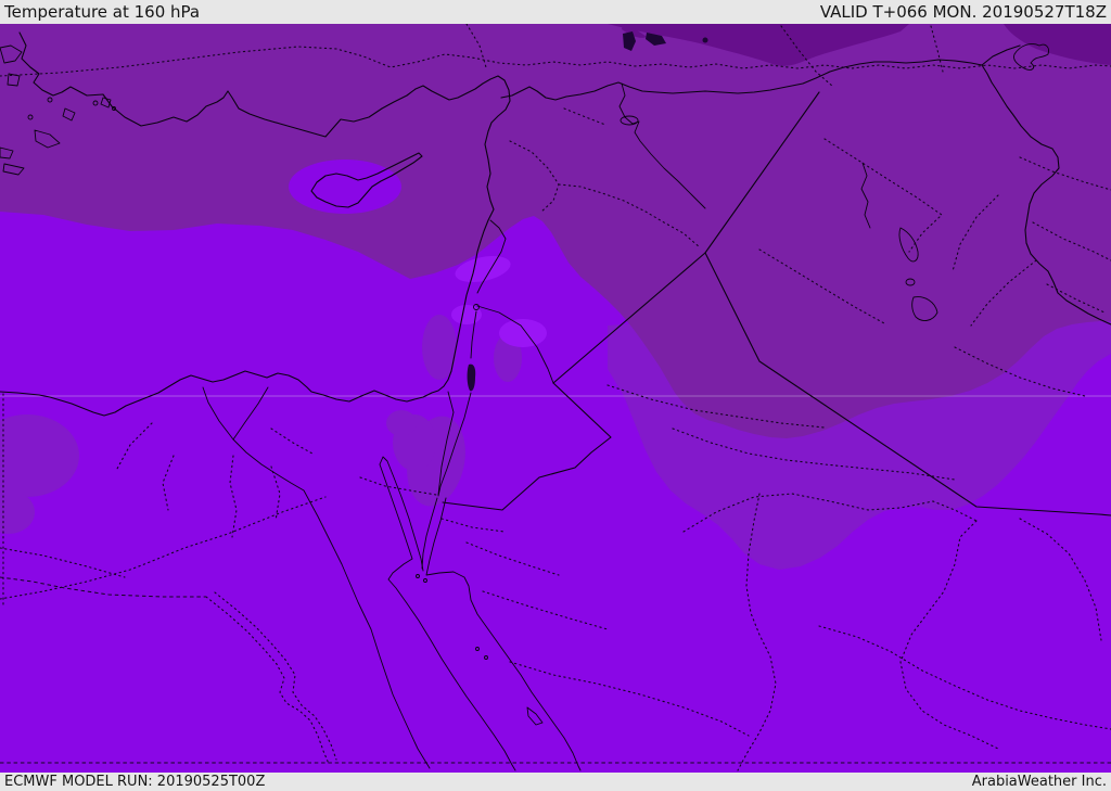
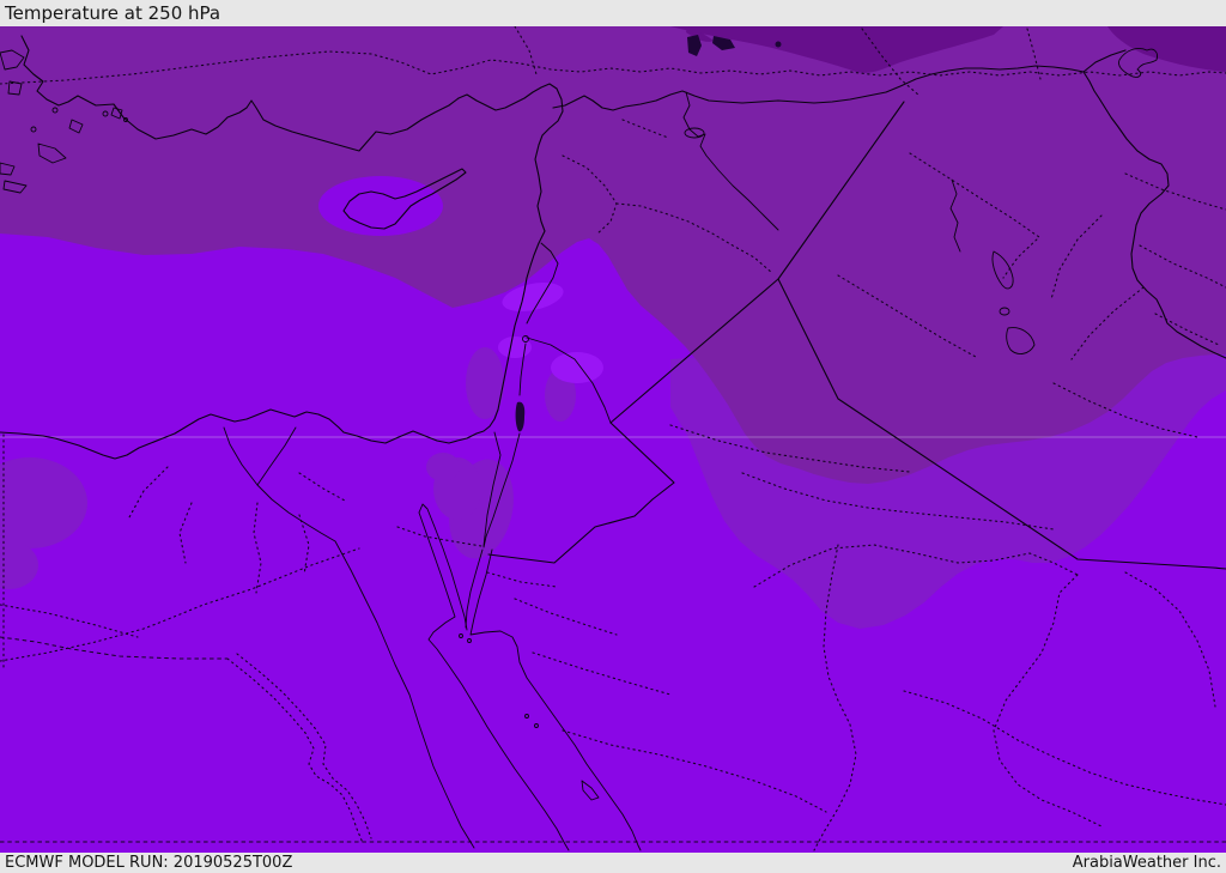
- Temperature at 160 hPa
+ Temperature at 250 hPa
- VALID T+066 MON. 20190527T18Z
  ECMWF MODEL RUN: 20190525T00Z
  ArabiaWeather Inc.
